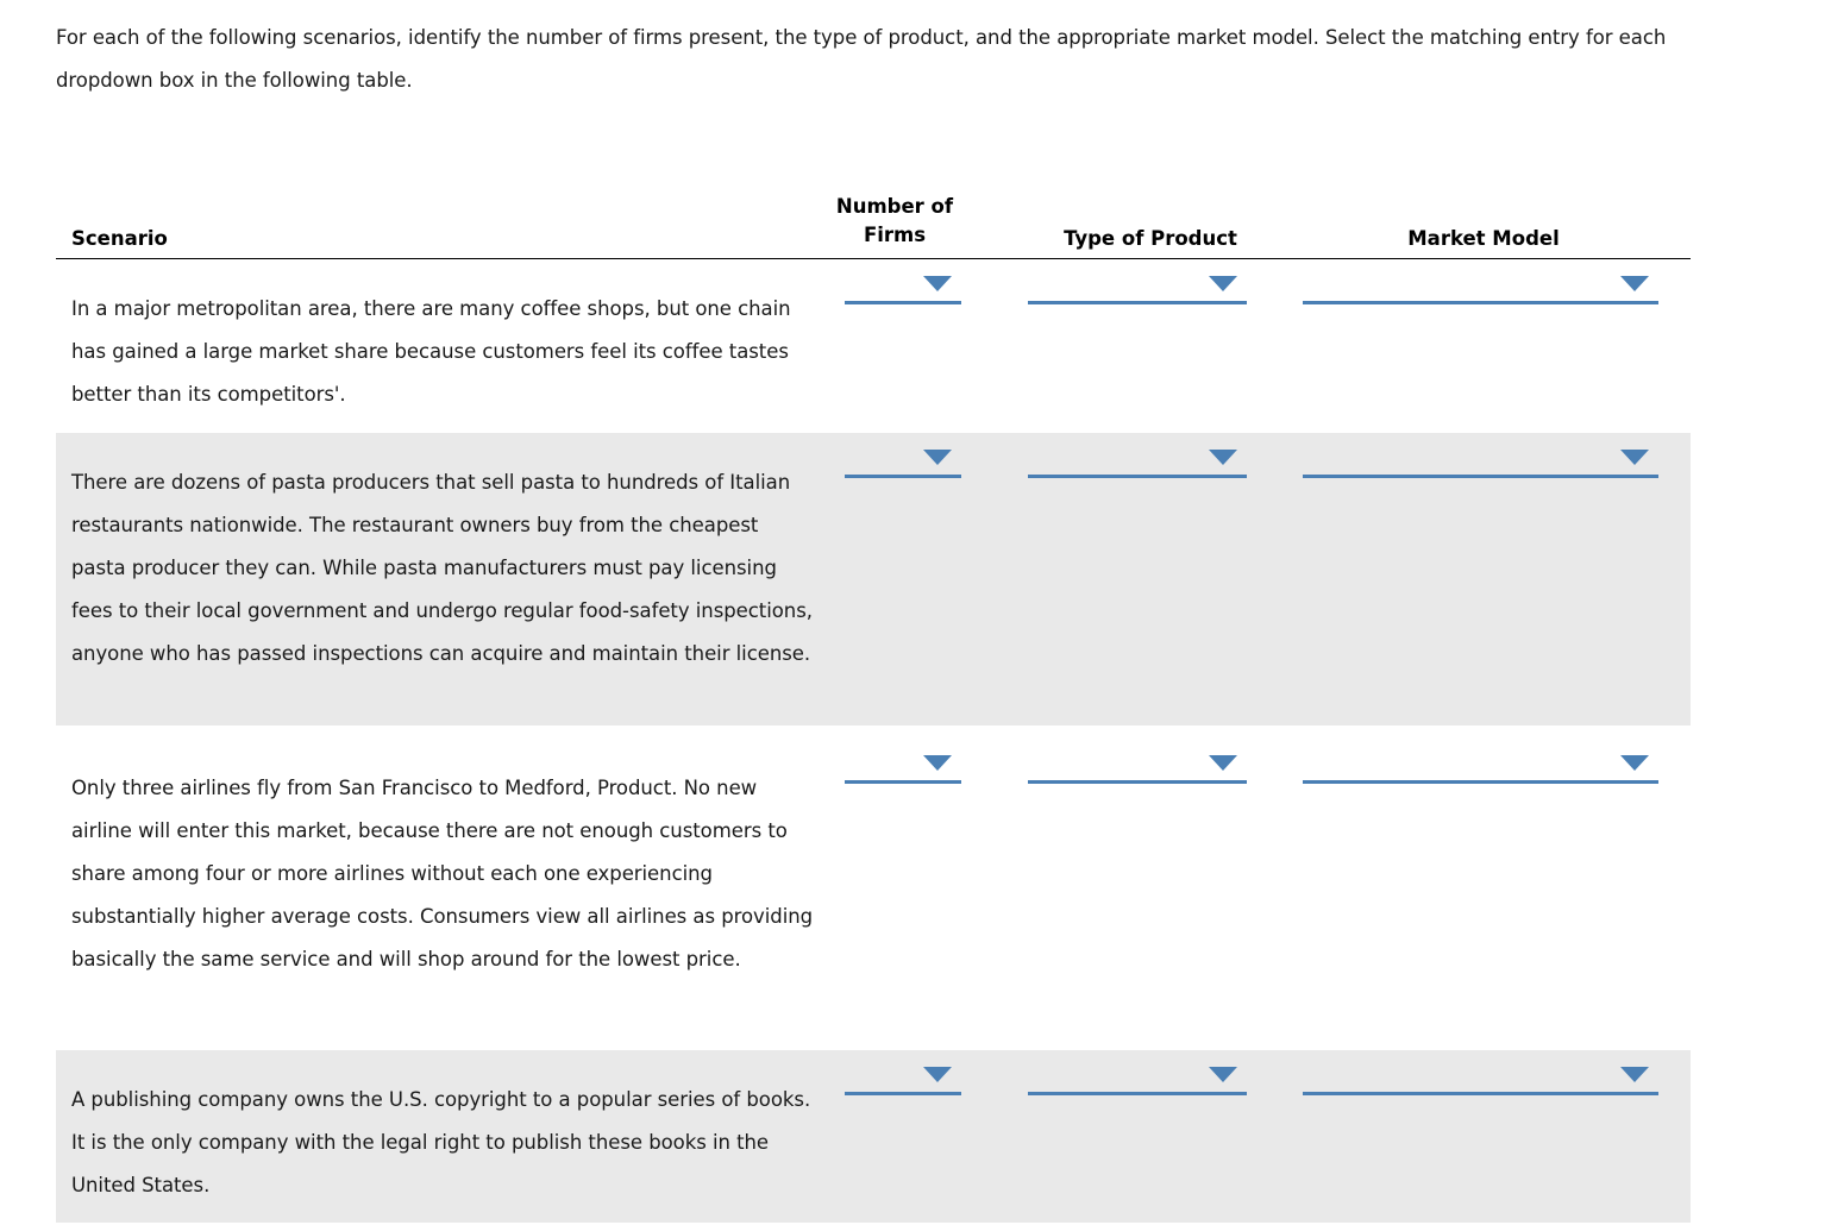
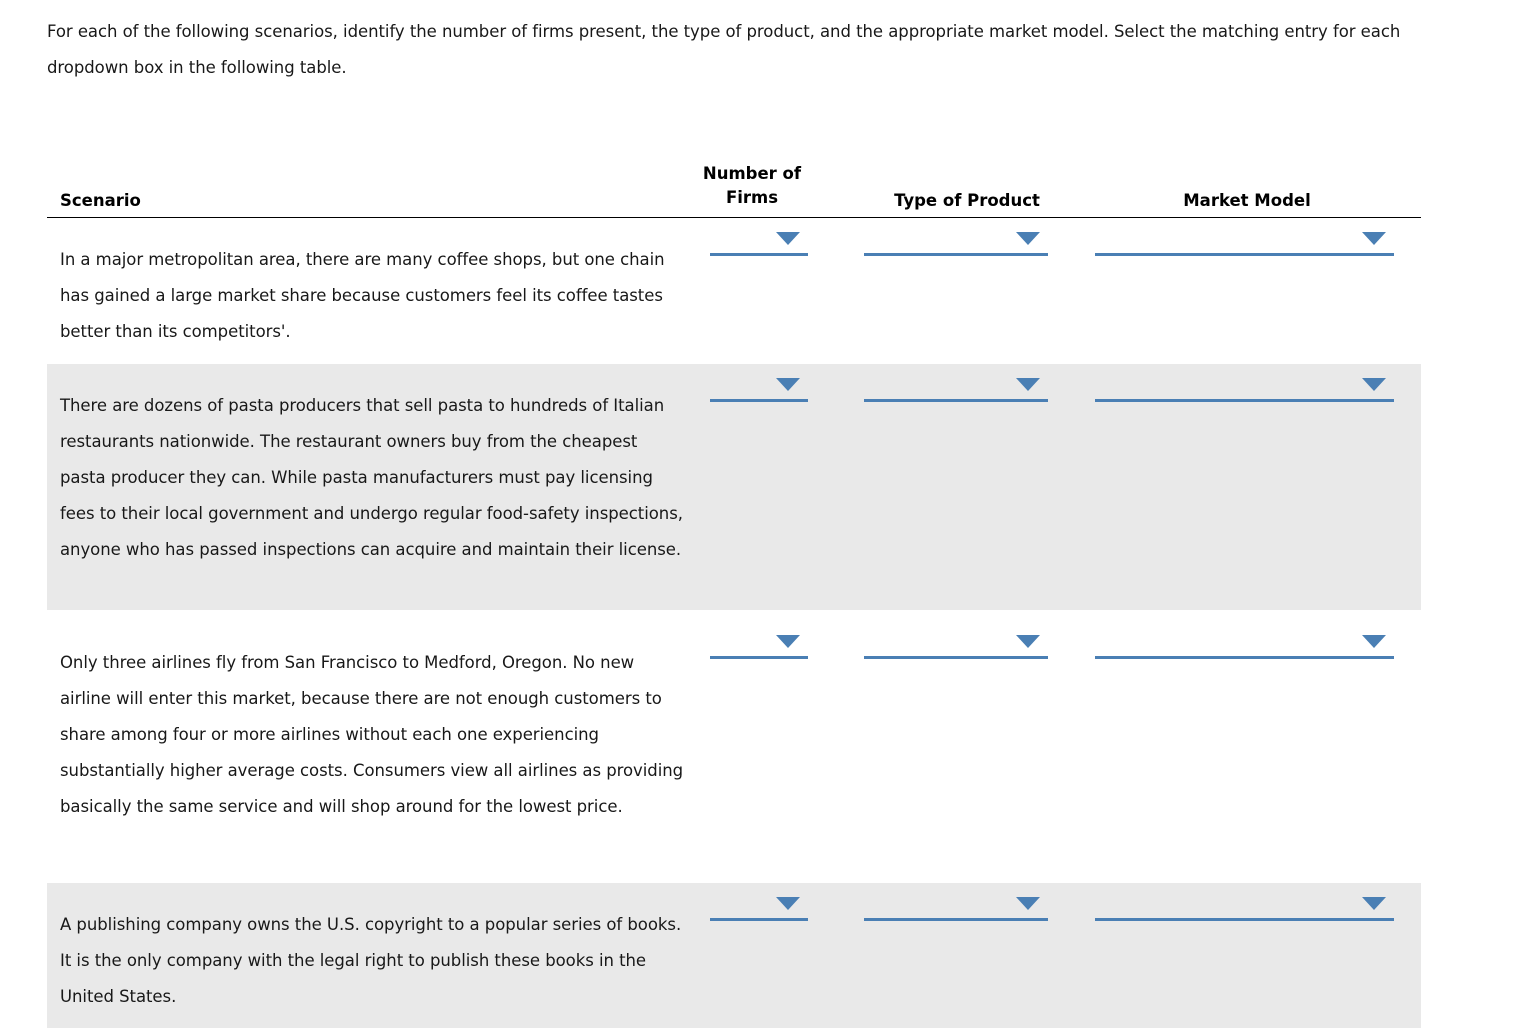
  For each of the following scenarios, identify the number of firms present, the type of product, and the appropriate market model. Select the matching entry for each dropdown box in the following table.
  Scenario
  Number of
  Firms
  Type of Product
  Market Model
  In a major metropolitan area, there are many coffee shops, but one chain has gained a large market share because customers feel its coffee tastes better than its competitors'.
  There are dozens of pasta producers that sell pasta to hundreds of Italian restaurants nationwide. The restaurant owners buy from the cheapest pasta producer they can. While pasta manufacturers must pay licensing fees to their local government and undergo regular food-safety inspections, anyone who has passed inspections can acquire and maintain their license.
- Only three airlines fly from San Francisco to Medford, Product. No new airline will enter this market, because there are not enough customers to share among four or more airlines without each one experiencing substantially higher average costs. Consumers view all airlines as providing basically the same service and will shop around for the lowest price.
+ Only three airlines fly from San Francisco to Medford, Oregon. No new airline will enter this market, because there are not enough customers to share among four or more airlines without each one experiencing substantially higher average costs. Consumers view all airlines as providing basically the same service and will shop around for the lowest price.
  A publishing company owns the U.S. copyright to a popular series of books. It is the only company with the legal right to publish these books in the United States.
